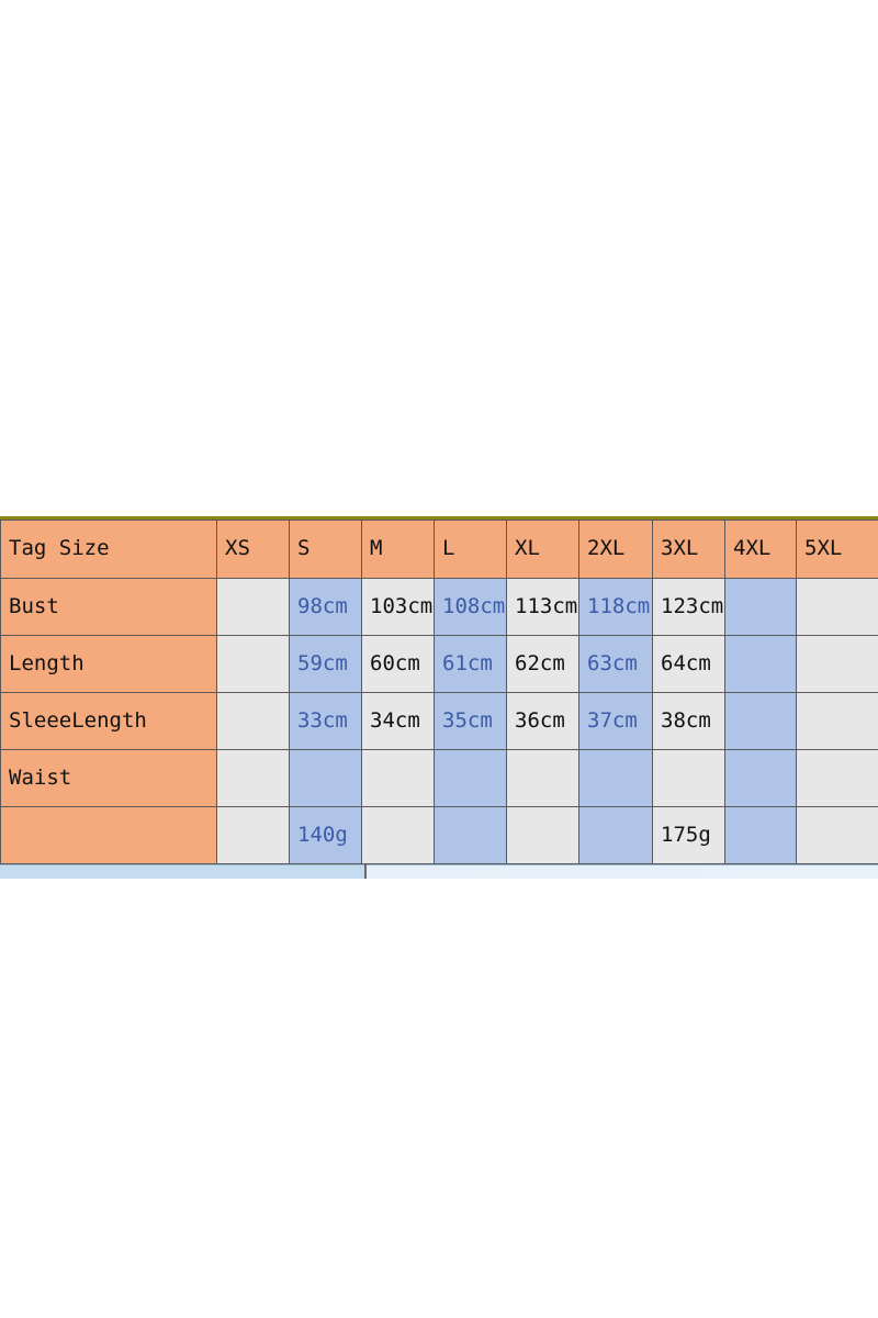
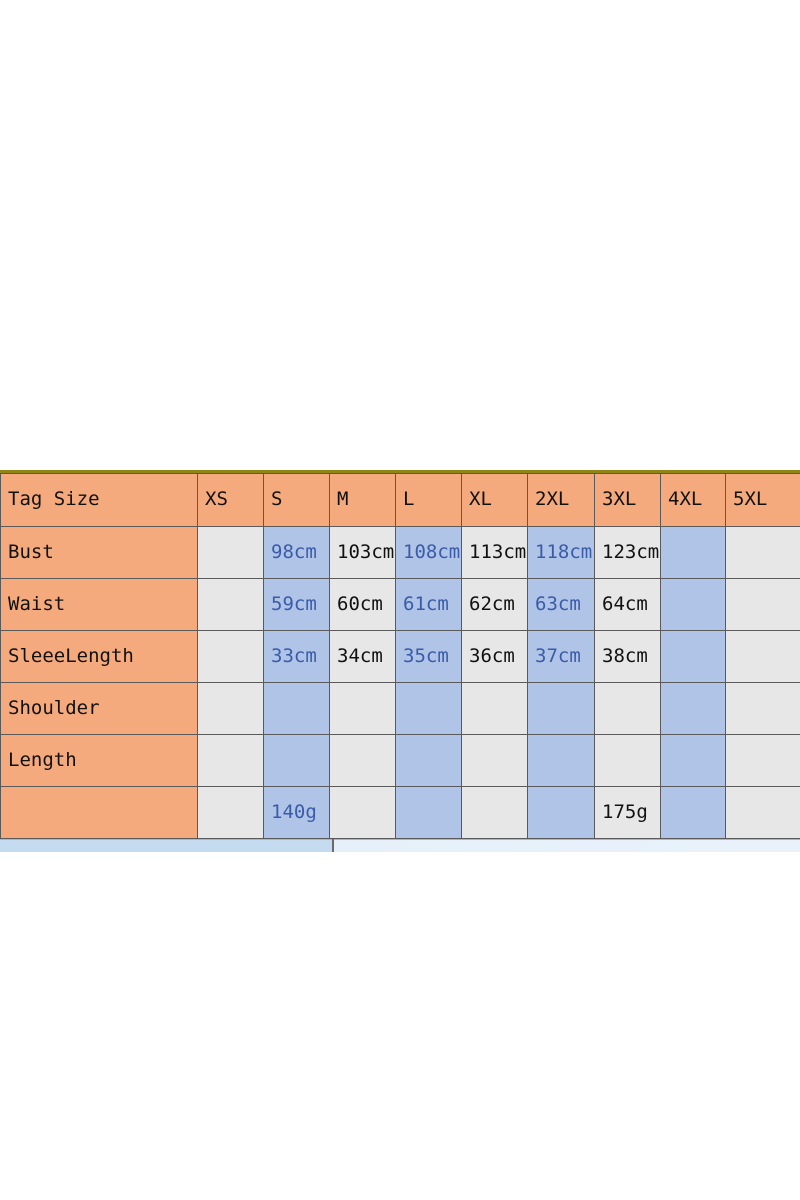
  Tag Size	XS	S	M	L	XL	2XL	3XL	4XL	5XL
  Bust		98cm	103cm	108cm	113cm	118cm	123cm
- Length		59cm	60cm	61cm	62cm	63cm	64cm
+ Waist		59cm	60cm	61cm	62cm	63cm	64cm
  SleeeLength		33cm	34cm	35cm	36cm	37cm	38cm
+ Shoulder
- Waist
+ Length
  		140g					175g
